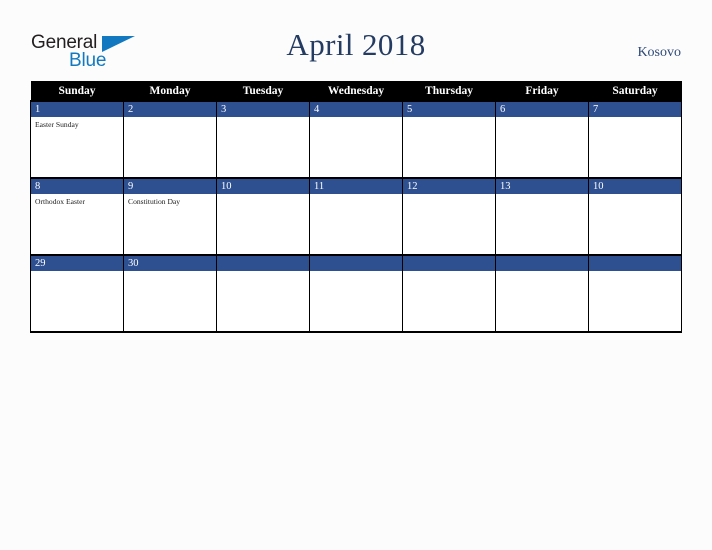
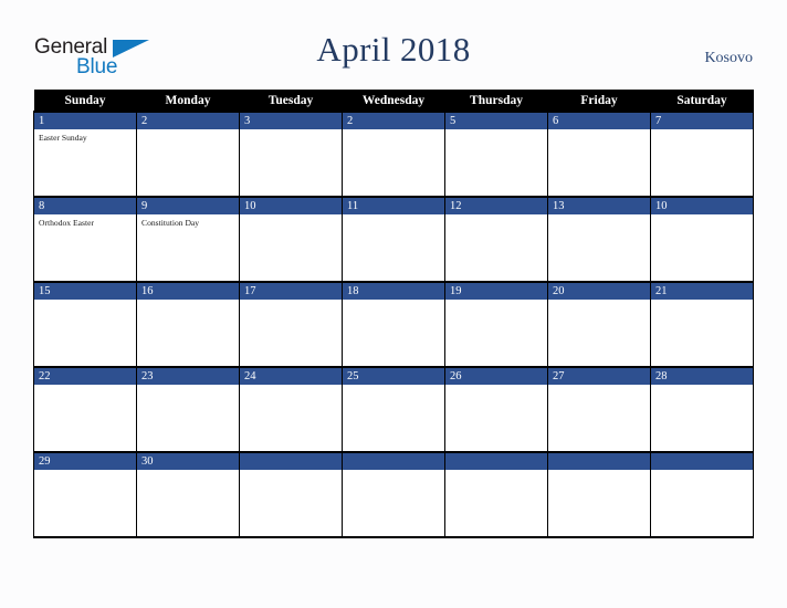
  General
  Blue
  April 2018
  Kosovo
  Sunday	Monday	Tuesday	Wednesday	Thursday	Friday	Saturday
- 1Easter Sunday	2	3	4	5	6	7
+ 1Easter Sunday	2	3	2	5	6	7
  8Orthodox Easter	9Constitution Day	10	11	12	13	10
+ 15	16	17	18	19	20	21
+ 22	23	24	25	26	27	28
  29	30
